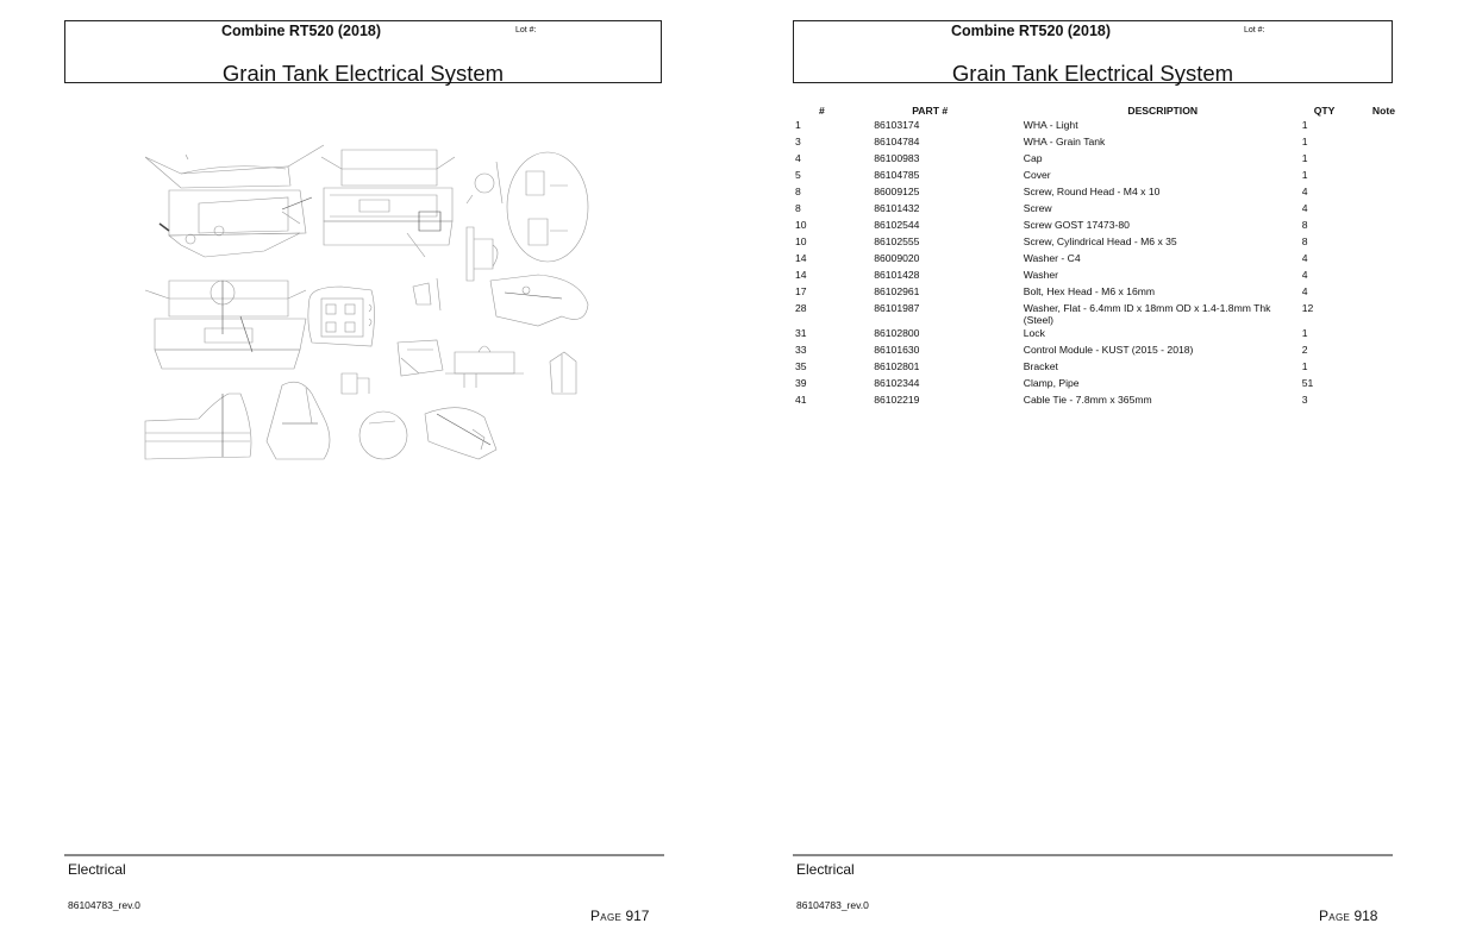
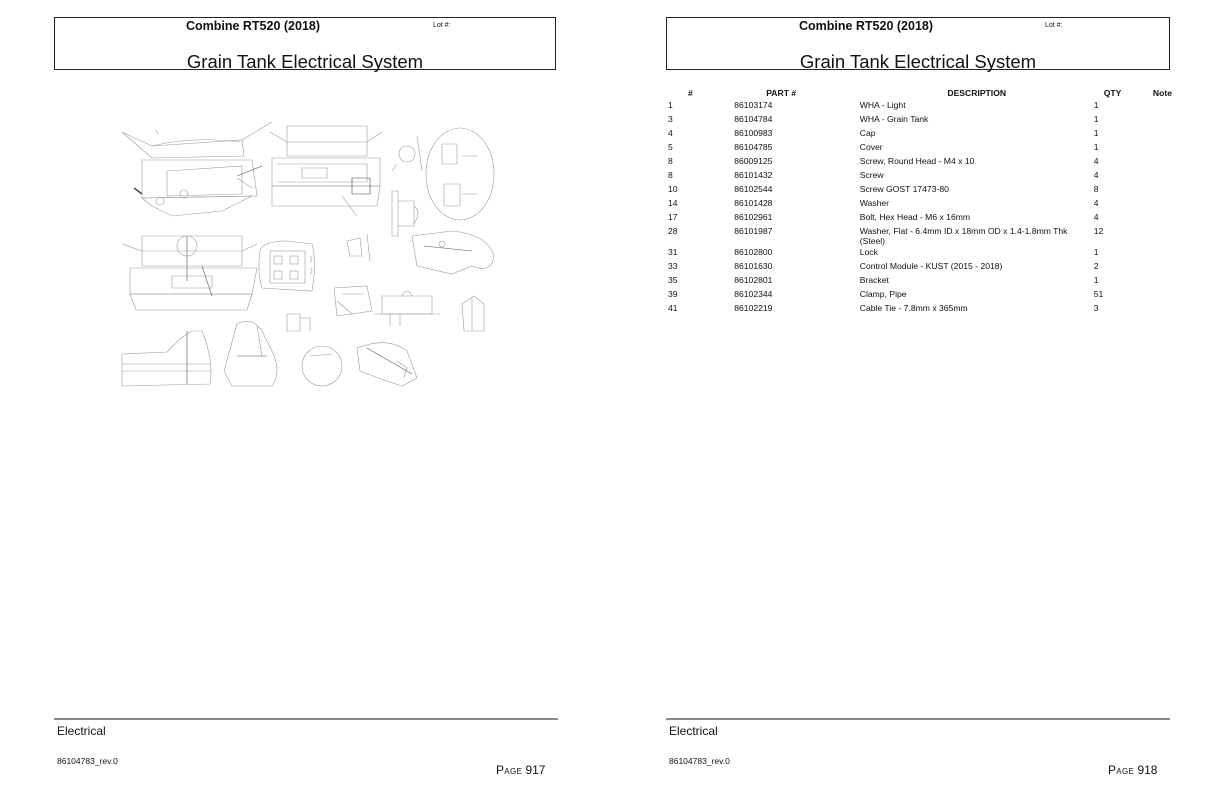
  Combine RT520 (2018)
  Grain Tank Electrical System
  Electrical
  86104783_rev.0
  Page 917
  Combine RT520 (2018)
  Grain Tank Electrical System
  #	PART #	DESCRIPTION	QTY	Note
  1	86103174	WHA - Light	1
  3	86104784	WHA - Grain Tank	1
  4	86100983	Cap	1
  5	86104785	Cover	1
  8	86009125	Screw, Round Head - M4 x 10	4
  8	86101432	Screw	4
  10	86102544	Screw GOST 17473-80	8
- 10	86102555	Screw, Cylindrical Head - M6 x 35	8
- 14	86009020	Washer - C4	4
  14	86101428	Washer	4
  17	86102961	Bolt, Hex Head - M6 x 16mm	4
  28	86101987	Washer, Flat - 6.4mm ID x 18mm OD x 1.4-1.8mm Thk (Steel)	12
  31	86102800	Lock	1
  33	86101630	Control Module - KUST (2015 - 2018)	2
  35	86102801	Bracket	1
  39	86102344	Clamp, Pipe	51
  41	86102219	Cable Tie - 7.8mm x 365mm	3
  Electrical
  86104783_rev.0
  Page 918
